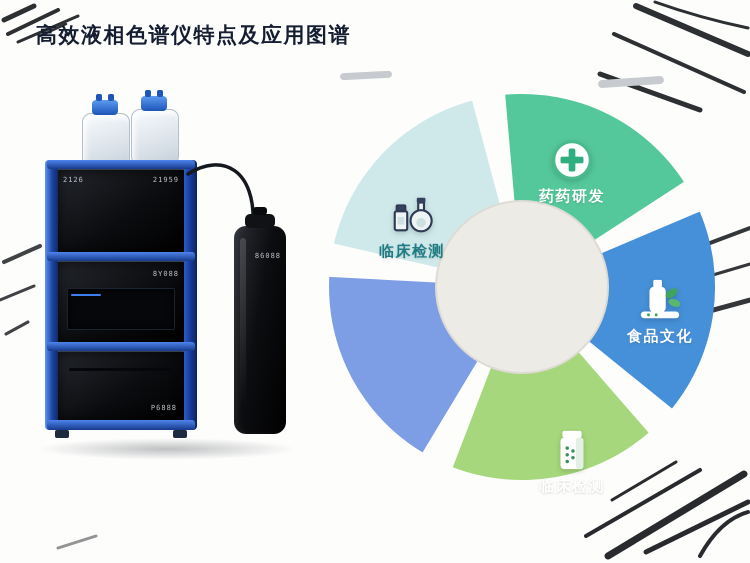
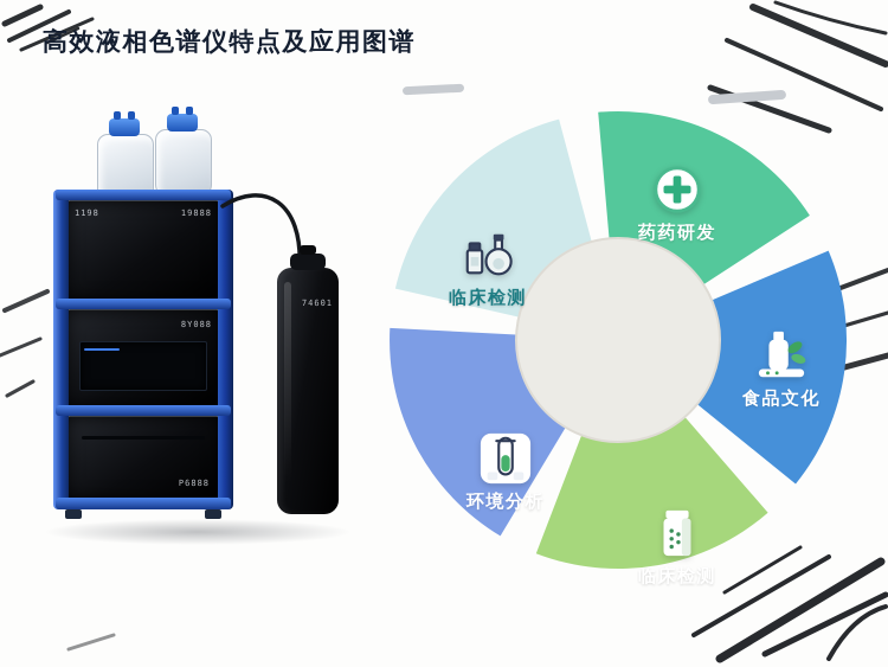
  高效液相色谱仪特点及应用图谱
- 2126
+ 1198
- 21959
+ 19888
  8Y088
  P6888
- 86088
+ 74601
  临床检测
  药药研发
  食品文化
  临床检测
+ 环境分析
